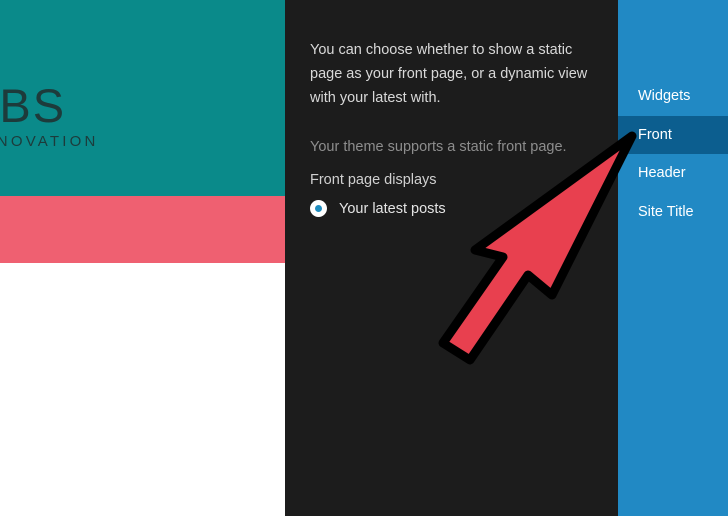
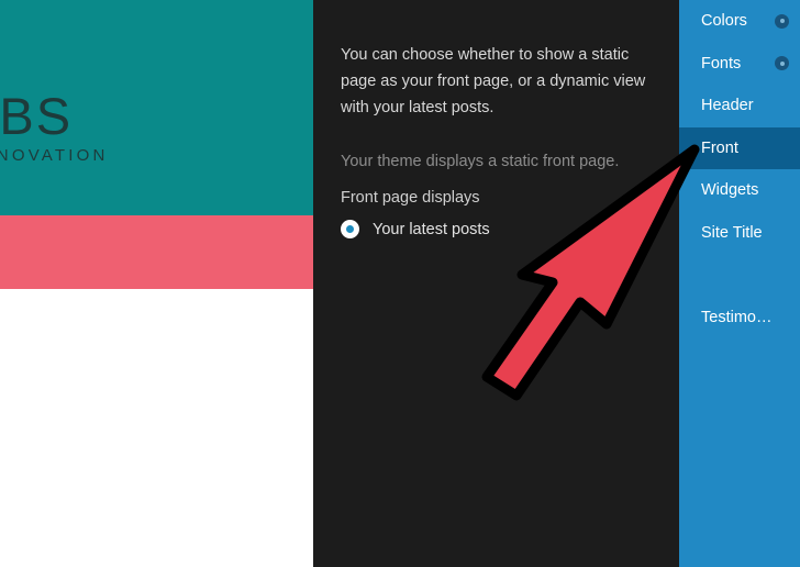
  NOVATION
- You can choose whether to show a static page as your front page, or a dynamic view with your latest with.
+ You can choose whether to show a static page as your front page, or a dynamic view with your latest posts.
- Your theme supports a static front page.
+ Your theme displays a static front page.
  Front page displays
  Your latest posts
+ Colors
+ Fonts
- Widgets
+ Header
  Front
- Header
+ Widgets
  Site Title
+ Testimo…
